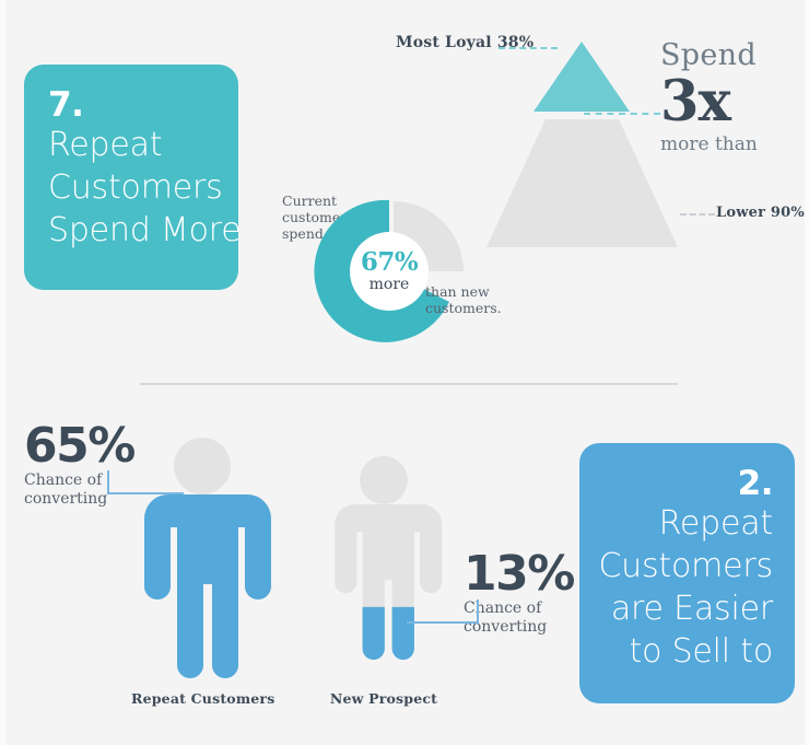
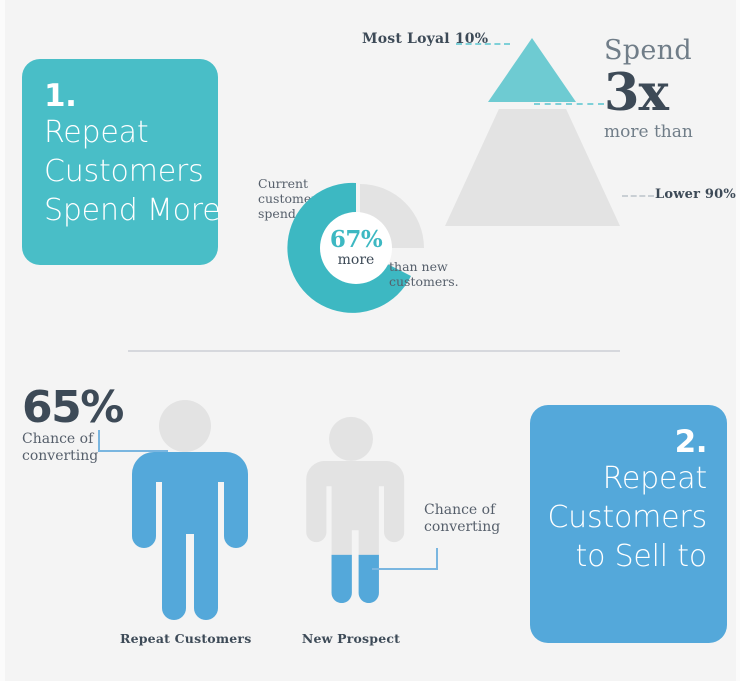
- 7.
+ 1.
  Repeat
  Customers
  Spend More
  Current
  custome
  spend
  67%
  more
  than new
  customers.
- Most Loyal 38%
+ Most Loyal 10%
  Lower 90%
  Spend
  3x
  more than
  Repeat Customers
  65%
  Chance of
  converting
  New Prospect
- 13%
  Chance of
  converting
  2.
  Repeat
  Customers
- are Easier
  to Sell to
